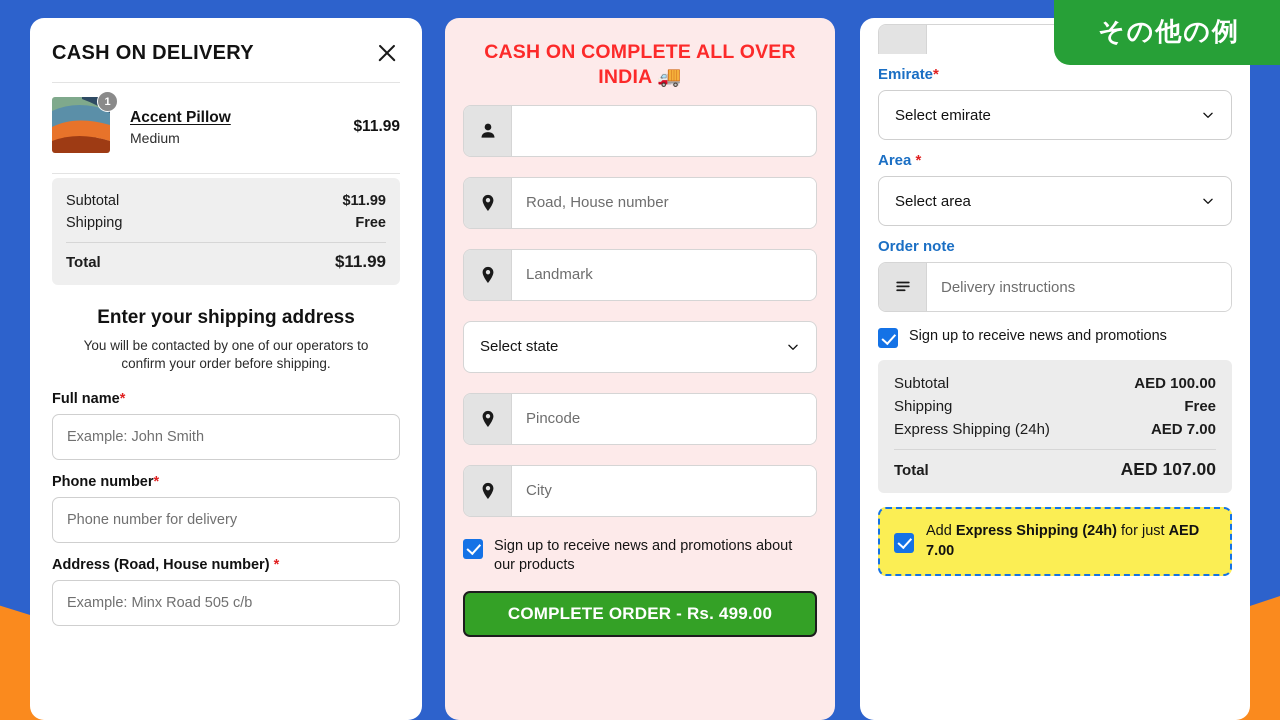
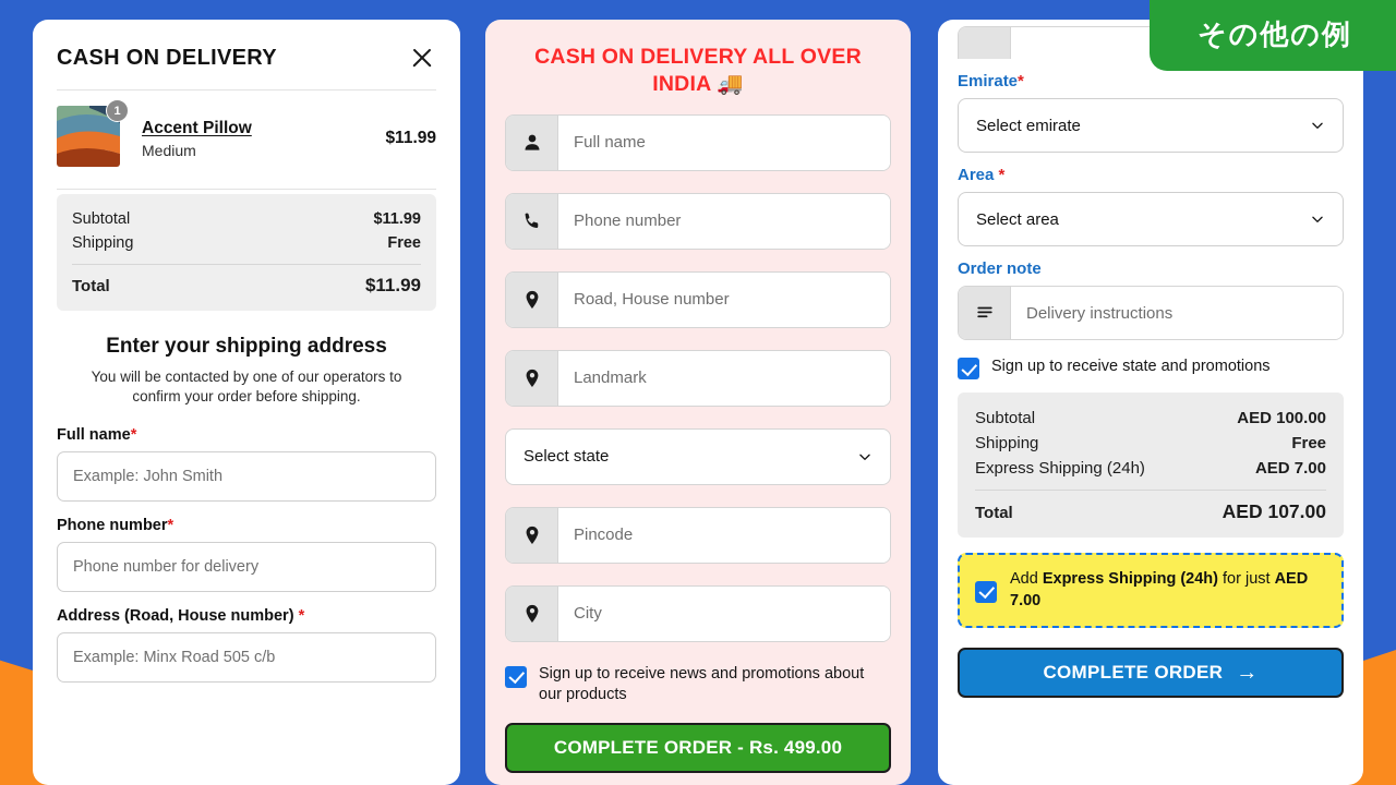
  CASH ON DELIVERY
  1
  Accent Pillow
  Medium
  $11.99
  Subtotal
  $11.99
  Shipping
  Free
  Total
  $11.99
  Enter your shipping address
  You will be contacted by one of our operators to confirm your order before shipping.
  Full name*
  Example: John Smith
  Phone number*
  Phone number for delivery
  Address (Road, House number) *
  Example: Minx Road 505 c/b
- CASH ON COMPLETE ALL OVER INDIA 🚚
+ CASH ON DELIVERY ALL OVER INDIA 🚚
+ Full name
+ Phone number
  Road, House number
  Landmark
  Select state
  Pincode
  City
  Sign up to receive news and promotions about our products
  COMPLETE ORDER - Rs. 499.00
  Emirate*
  Select emirate
  Area *
  Select area
  Order note
  Delivery instructions
- Sign up to receive news and promotions
+ Sign up to receive state and promotions
  Subtotal
  AED 100.00
  Shipping
  Free
  Express Shipping (24h)
  AED 7.00
  Total
  AED 107.00
  Add Express Shipping (24h) for just AED 7.00
+ COMPLETE ORDER
+ →
  その他の例
